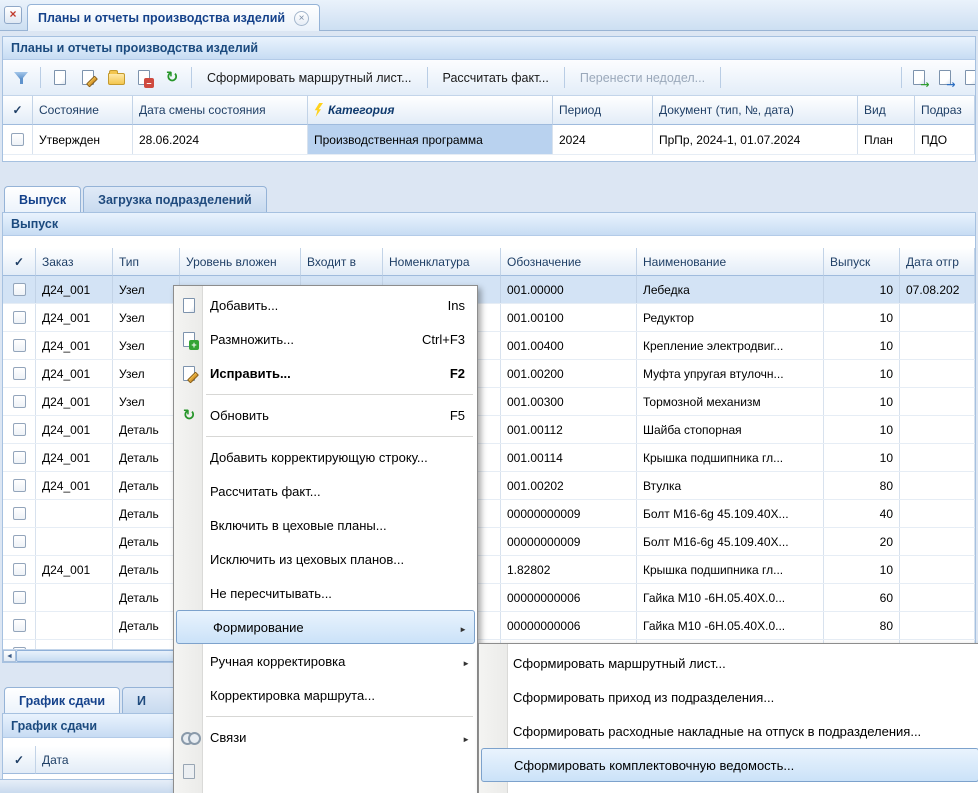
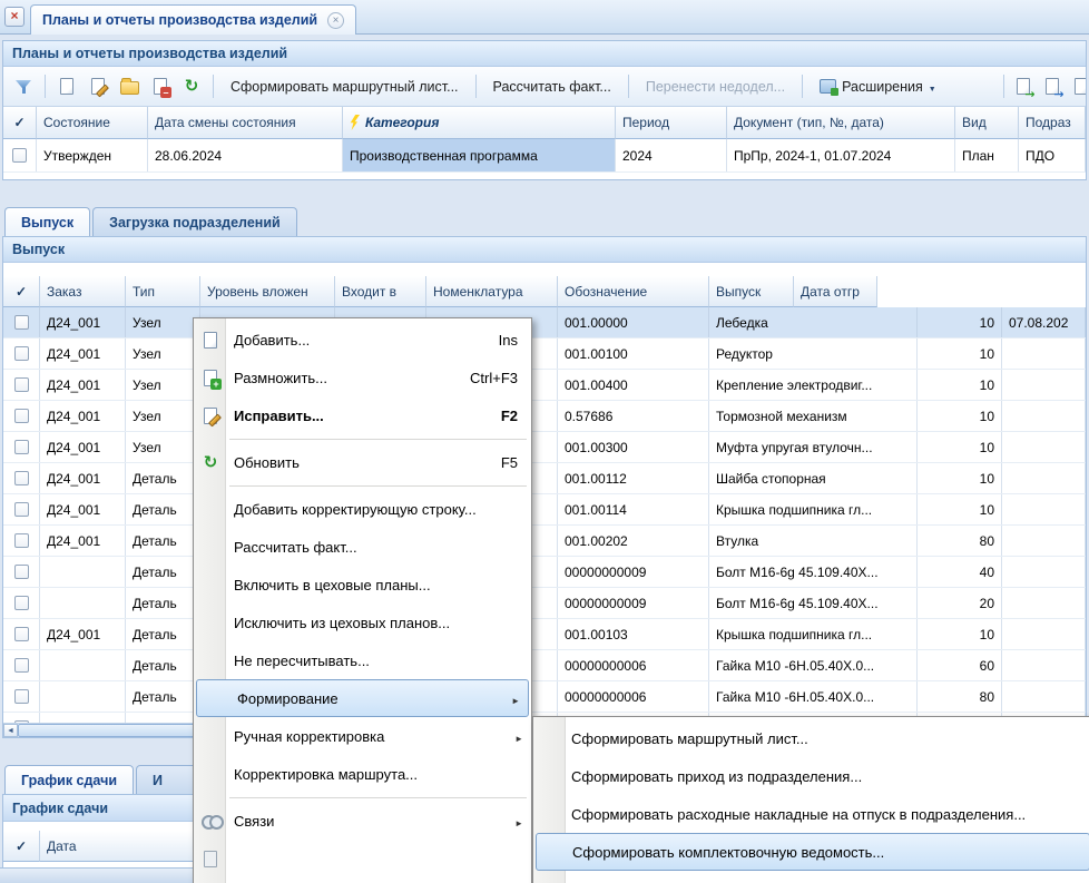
  ×
  Планы и отчеты производства изделий
  ×
  Планы и отчеты производства изделий
  Сформировать маршрутный лист...
  Рассчитать факт...
  Перенести недодел...
+ Расширения
  ✓
  Состояние
  Дата смены состояния
  Категория
  Период
  Документ (тип, №, дата)
  Вид
  Подраз
  Утвержден
  28.06.2024
  Производственная программа
  2024
  ПрПр, 2024-1, 01.07.2024
  План
  ПДО
  Выпуск
  Загрузка подразделений
  Выпуск
  ✓
  Заказ
  Тип
  Уровень вложен
  Входит в
  Номенклатура
  Обозначение
- Наименование
  Выпуск
  Дата отгр
  Д24_001
  Узел
  001.00000
  Лебедка
  10
  07.08.202
  Д24_001
  Узел
  001.00100
  Редуктор
  10
  Д24_001
  Узел
  001.00400
  Крепление электродвиг...
  10
  Д24_001
  Узел
- 001.00200
+ 0.57686
- Муфта упругая втулочн...
+ Тормозной механизм
  10
  Д24_001
  Узел
  001.00300
- Тормозной механизм
+ Муфта упругая втулочн...
  10
  Д24_001
  Деталь
  001.00112
  Шайба стопорная
  10
  Д24_001
  Деталь
  001.00114
  Крышка подшипника гл...
  10
  Д24_001
  Деталь
  001.00202
  Втулка
  80
  Деталь
  00000000009
  Болт М16-6g 45.109.40Х...
  40
  Деталь
  00000000009
  Болт М16-6g 45.109.40Х...
  20
  Д24_001
  Деталь
- 1.82802
+ 001.00103
  Крышка подшипника гл...
  10
  Деталь
  00000000006
  Гайка М10 -6Н.05.40Х.0...
  60
  Деталь
  00000000006
  Гайка М10 -6Н.05.40Х.0...
  80
  График сдачи
  И
  График сдачи
  ✓
  Дата
  Добавить...
  Ins
  Размножить...
  Ctrl+F3
  Исправить...
  F2
  Обновить
  F5
  Добавить корректирующую строку...
  Рассчитать факт...
  Включить в цеховые планы...
  Исключить из цеховых планов...
  Не пересчитывать...
  Формирование
  Ручная корректировка
  Корректировка маршрута...
  Связи
  Сформировать маршрутный лист...
  Сформировать приход из подразделения...
  Сформировать расходные накладные на отпуск в подразделения...
  Сформировать комплектовочную ведомость...
